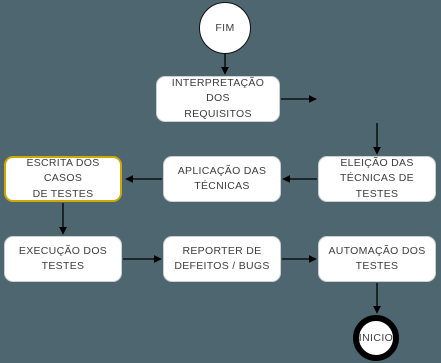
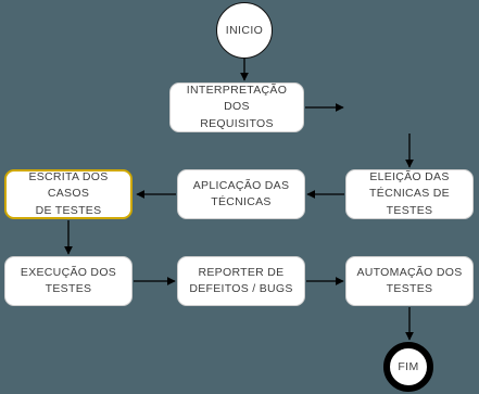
- FIM
+ INICIO
  INTERPRETAÇÃO DOS
  REQUISITOS
  ELEIÇÃO DAS
  TÉCNICAS DE TESTES
  APLICAÇÃO DAS
  TÉCNICAS
  ESCRITA DOS CASOS
  DE TESTES
  EXECUÇÃO DOS
  TESTES
  REPORTER DE
  DEFEITOS / BUGS
  AUTOMAÇÃO DOS
  TESTES
- INICIO
+ FIM
